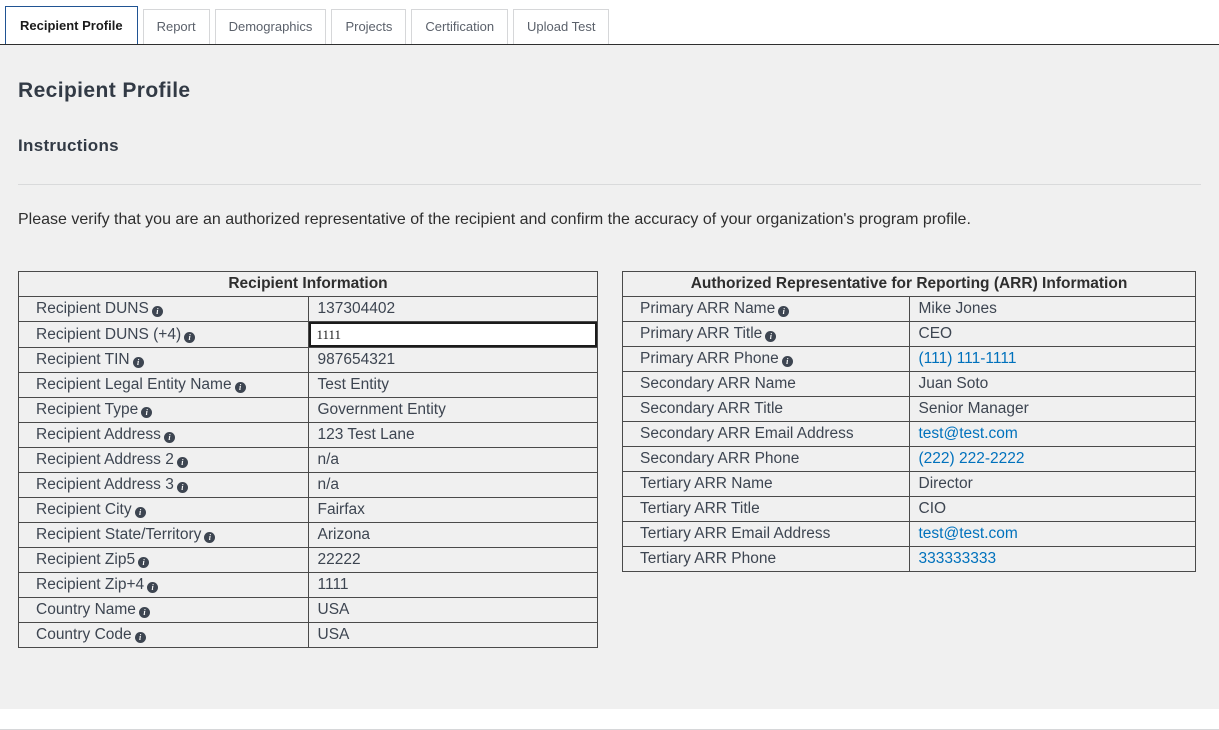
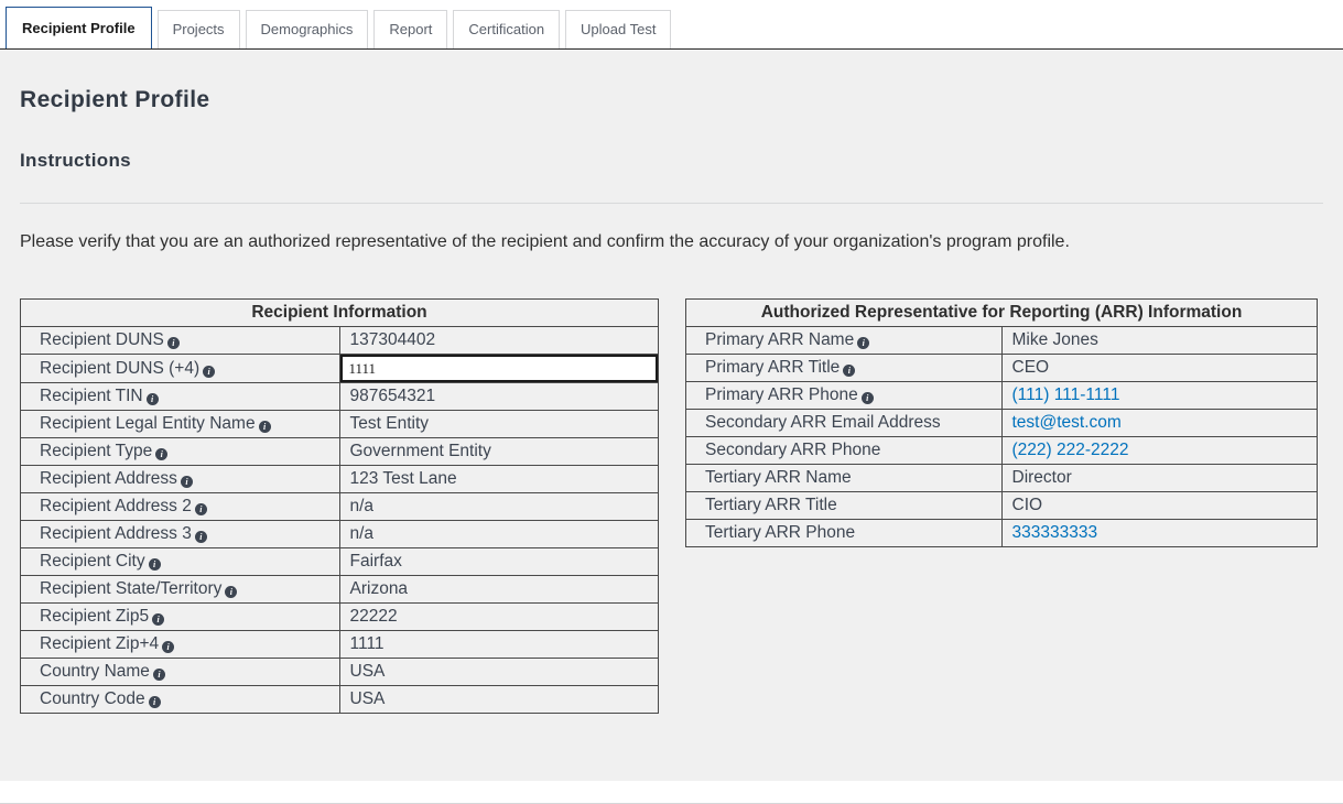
  Recipient Profile
- Report
+ Projects
  Demographics
- Projects
+ Report
  Certification
  Upload Test
  Recipient Profile
  Instructions
  Please verify that you are an authorized representative of the recipient and confirm the accuracy of your organization's program profile.
  Recipient Information
  Recipient DUNS i	137304402
  Recipient DUNS (+4) i	1111
  Recipient TIN i	987654321
  Recipient Legal Entity Name i	Test Entity
  Recipient Type i	Government Entity
  Recipient Address i	123 Test Lane
  Recipient Address 2 i	n/a
  Recipient Address 3 i	n/a
  Recipient City i	Fairfax
  Recipient State/Territory i	Arizona
  Recipient Zip5 i	22222
  Recipient Zip+4 i	1111
  Country Name i	USA
  Country Code i	USA
  Authorized Representative for Reporting (ARR) Information
  Primary ARR Name i	Mike Jones
  Primary ARR Title i	CEO
  Primary ARR Phone i	(111) 111-1111
- Secondary ARR Name	Juan Soto
- Secondary ARR Title	Senior Manager
  Secondary ARR Email Address	test@test.com
  Secondary ARR Phone	(222) 222-2222
  Tertiary ARR Name	Director
  Tertiary ARR Title	CIO
- Tertiary ARR Email Address	test@test.com
  Tertiary ARR Phone	333333333
